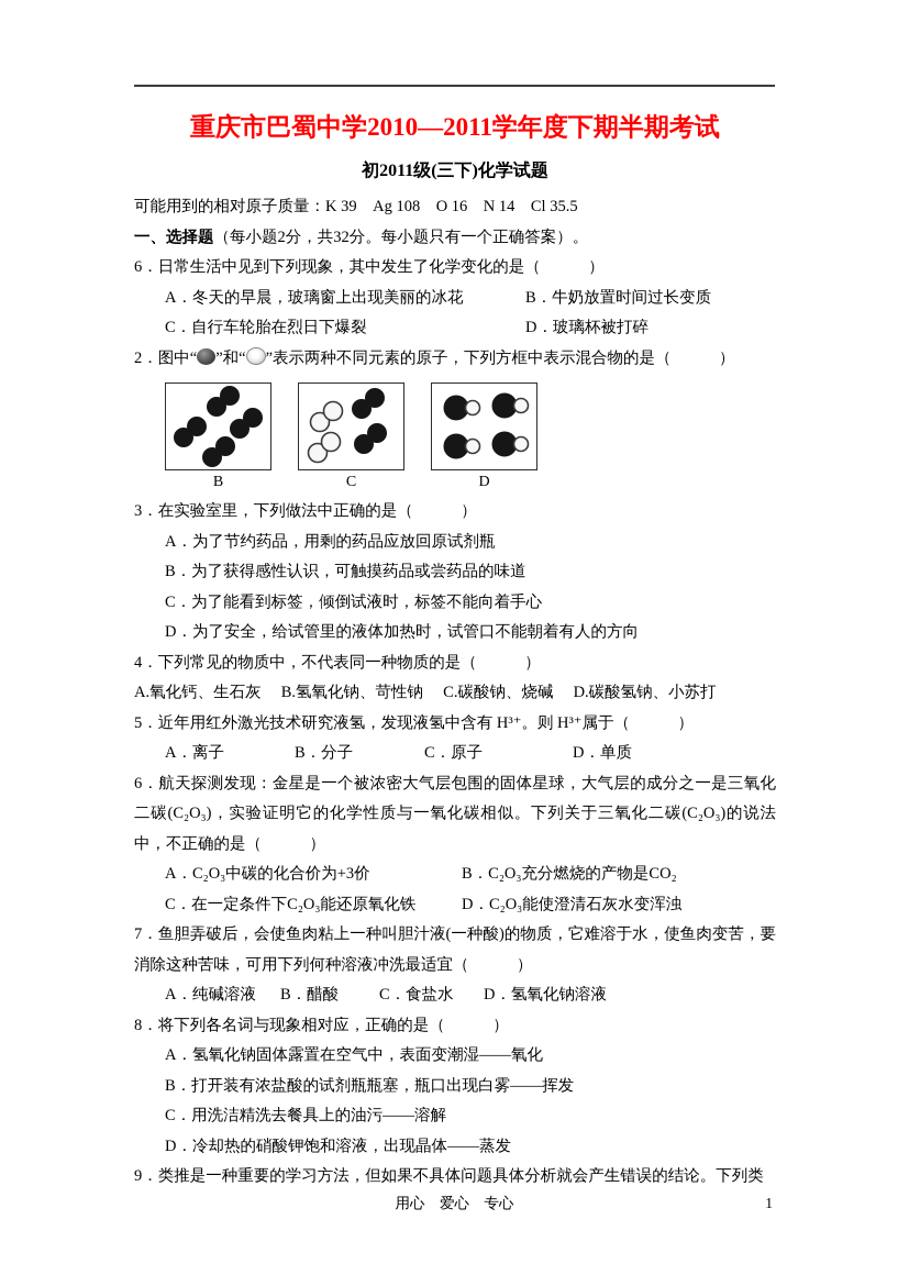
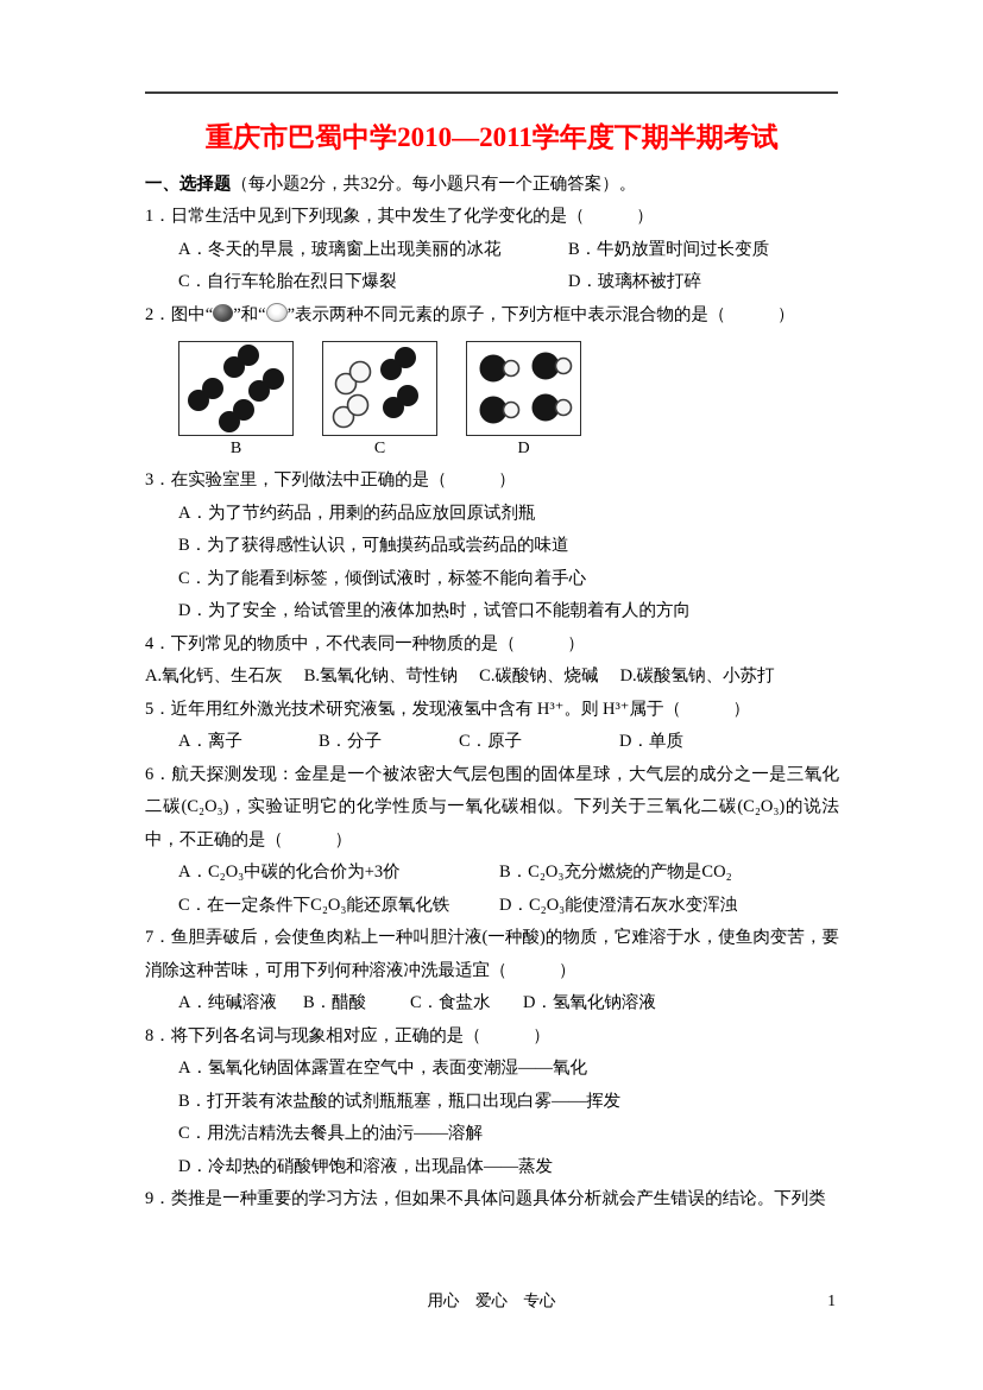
  重庆市巴蜀中学2010—2011学年度下期半期考试
- 初2011级(三下)化学试题
- 可能用到的相对原子质量：K 39 Ag 108 O 16 N 14 Cl 35.5
  一、选择题（每小题2分，共32分。每小题只有一个正确答案）。
- 6．日常生活中见到下列现象，其中发生了化学变化的是（ ）
+ 1．日常生活中见到下列现象，其中发生了化学变化的是（ ）
  A．冬天的早晨，玻璃窗上出现美丽的冰花 B．牛奶放置时间过长变质
  C．自行车轮胎在烈日下爆裂 D．玻璃杯被打碎
  2．图中“ ”和“ ”表示两种不同元素的原子，下列方框中表示混合物的是（ ）
  B
  C
  D
  3．在实验室里，下列做法中正确的是（ ）
  A．为了节约药品，用剩的药品应放回原试剂瓶
  B．为了获得感性认识，可触摸药品或尝药品的味道
  C．为了能看到标签，倾倒试液时，标签不能向着手心
  D．为了安全，给试管里的液体加热时，试管口不能朝着有人的方向
  4．下列常见的物质中，不代表同一种物质的是（ ）
  A.氧化钙、生石灰 B.氢氧化钠、苛性钠 C.碳酸钠、烧碱 D.碳酸氢钠、小苏打
  5．近年用红外激光技术研究液氢，发现液氢中含有 H³⁺。则 H³⁺属于（ ）
  A．离子 B．分子 C．原子 D．单质
  6．航天探测发现：金星是一个被浓密大气层包围的固体星球，大气层的成分之一是三氧化二碳(C₂O₃)，实验证明它的化学性质与一氧化碳相似。下列关于三氧化二碳(C₂O₃)的说法中，不正确的是（ ）
  A．C₂O₃中碳的化合价为+3价 B．C₂O₃充分燃烧的产物是CO₂
  C．在一定条件下C₂O₃能还原氧化铁 D．C₂O₃能使澄清石灰水变浑浊
  7．鱼胆弄破后，会使鱼肉粘上一种叫胆汁液(一种酸)的物质，它难溶于水，使鱼肉变苦，要消除这种苦味，可用下列何种溶液冲洗最适宜（ ）
  A．纯碱溶液 B．醋酸 C．食盐水 D．氢氧化钠溶液
  8．将下列各名词与现象相对应，正确的是（ ）
  A．氢氧化钠固体露置在空气中，表面变潮湿——氧化
  B．打开装有浓盐酸的试剂瓶瓶塞，瓶口出现白雾——挥发
  C．用洗洁精洗去餐具上的油污——溶解
  D．冷却热的硝酸钾饱和溶液，出现晶体——蒸发
  9．类推是一种重要的学习方法，但如果不具体问题具体分析就会产生错误的结论。下列类
  用心 爱心 专心
  1
